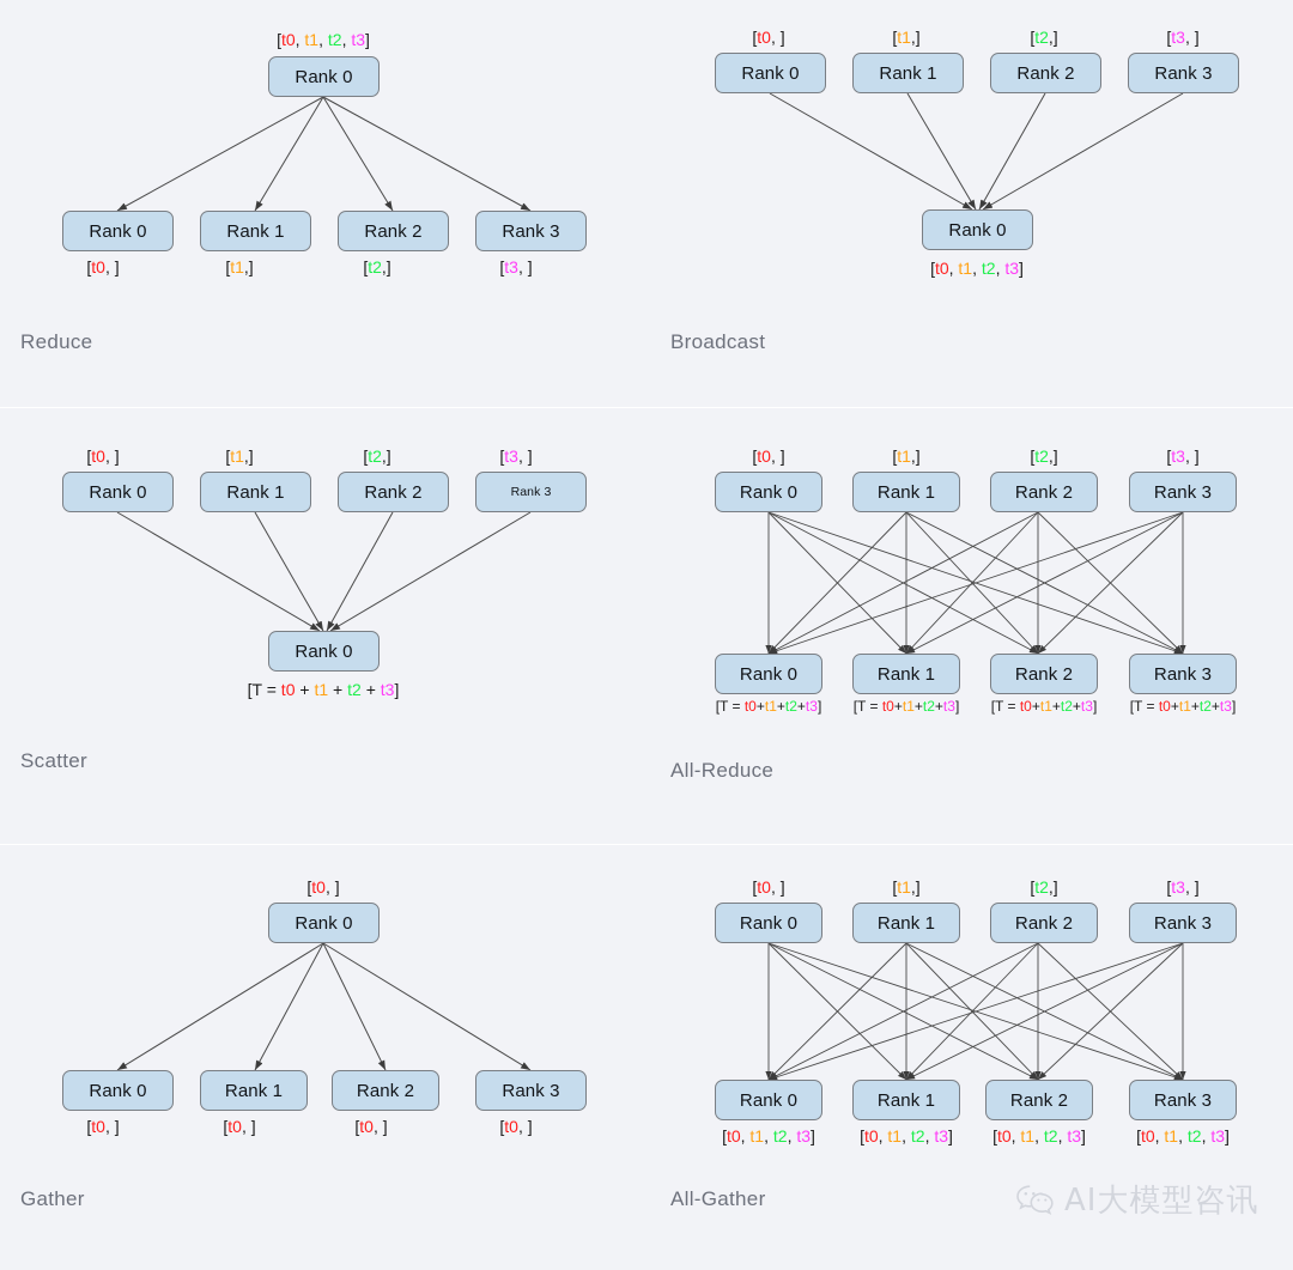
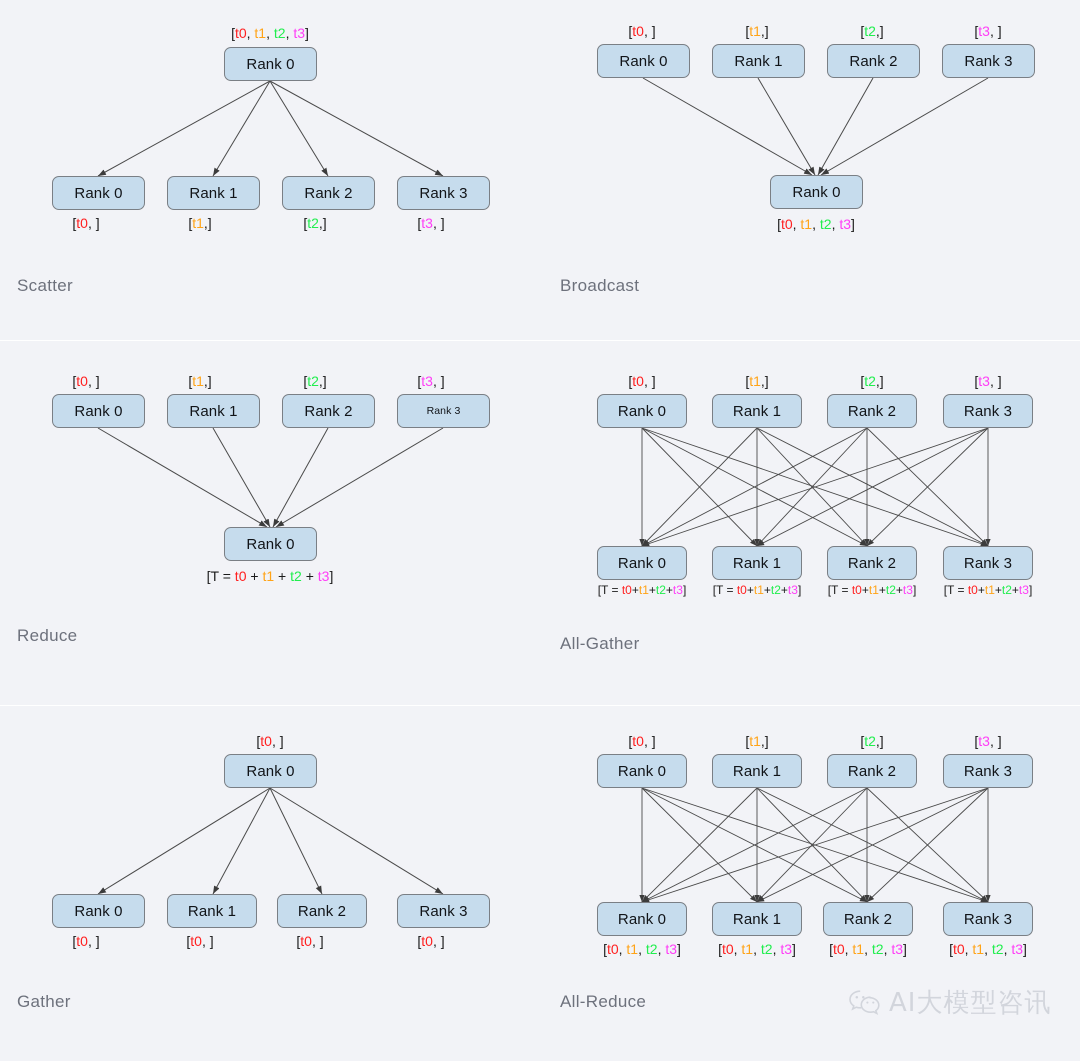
  [t0, t1, t2, t3]
  Rank 0
  Rank 0
  Rank 1
  Rank 2
  Rank 3
  [t0, ]
  [t1,]
  [t2,]
  [t3, ]
- Reduce
+ Scatter
  [t0, ]
  [t1,]
  [t2,]
  [t3, ]
  Rank 0
  Rank 1
  Rank 2
  Rank 3
  Rank 0
  [t0, t1, t2, t3]
  Broadcast
  [t0, ]
  [t1,]
  [t2,]
  [t3, ]
  Rank 0
  Rank 1
  Rank 2
  Rank 3
  Rank 0
  [T = t0 + t1 + t2 + t3]
- Scatter
+ Reduce
  [t0, ]
  [t1,]
  [t2,]
  [t3, ]
  Rank 0
  Rank 1
  Rank 2
  Rank 3
  Rank 0
  Rank 1
  Rank 2
  Rank 3
  [T = t0+t1+t2+t3]
  [T = t0+t1+t2+t3]
  [T = t0+t1+t2+t3]
  [T = t0+t1+t2+t3]
- All-Reduce
+ All-Gather
  [t0, ]
  Rank 0
  Rank 0
  Rank 1
  Rank 2
  Rank 3
  [t0, ]
  [t0, ]
  [t0, ]
  [t0, ]
  Gather
  [t0, ]
  [t1,]
  [t2,]
  [t3, ]
  Rank 0
  Rank 1
  Rank 2
  Rank 3
  Rank 0
  Rank 1
  Rank 2
  Rank 3
  [t0, t1, t2, t3]
  [t0, t1, t2, t3]
  [t0, t1, t2, t3]
  [t0, t1, t2, t3]
- All-Gather
+ All-Reduce
  AI大模型咨讯
